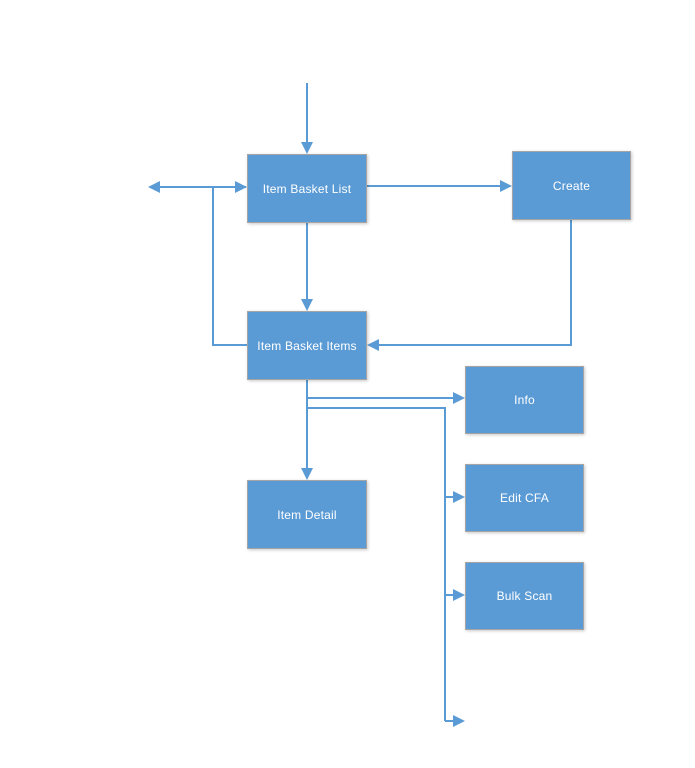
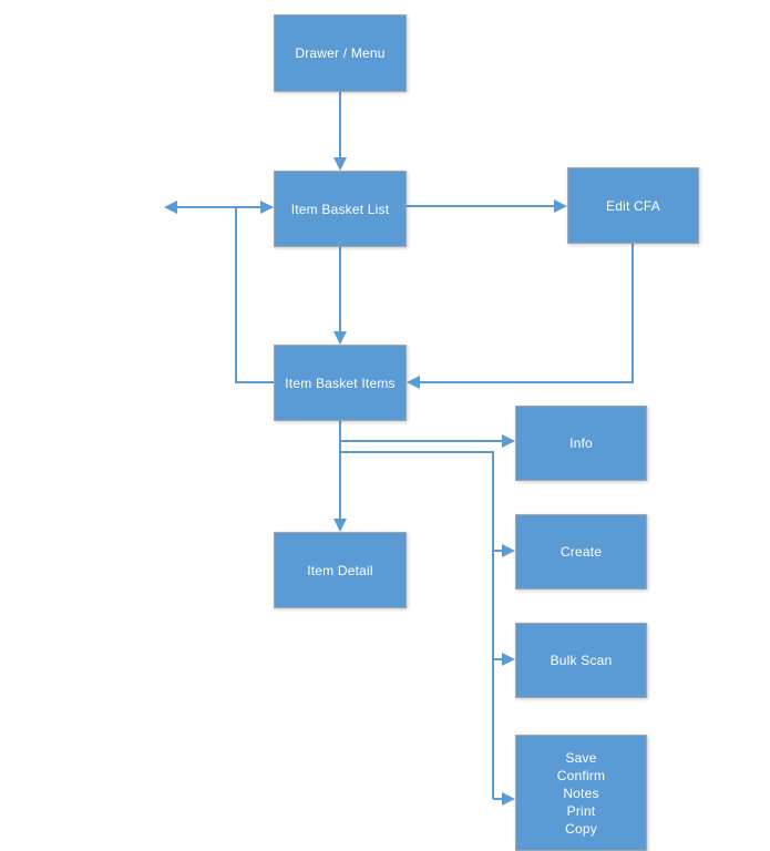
+ Drawer / Menu
  Item Basket List
- Create
+ Edit CFA
  Item Basket Items
  Info
  Item Detail
- Edit CFA
+ Create
  Bulk Scan
+ Save
+ Confirm
+ Notes
+ Print
+ Copy
